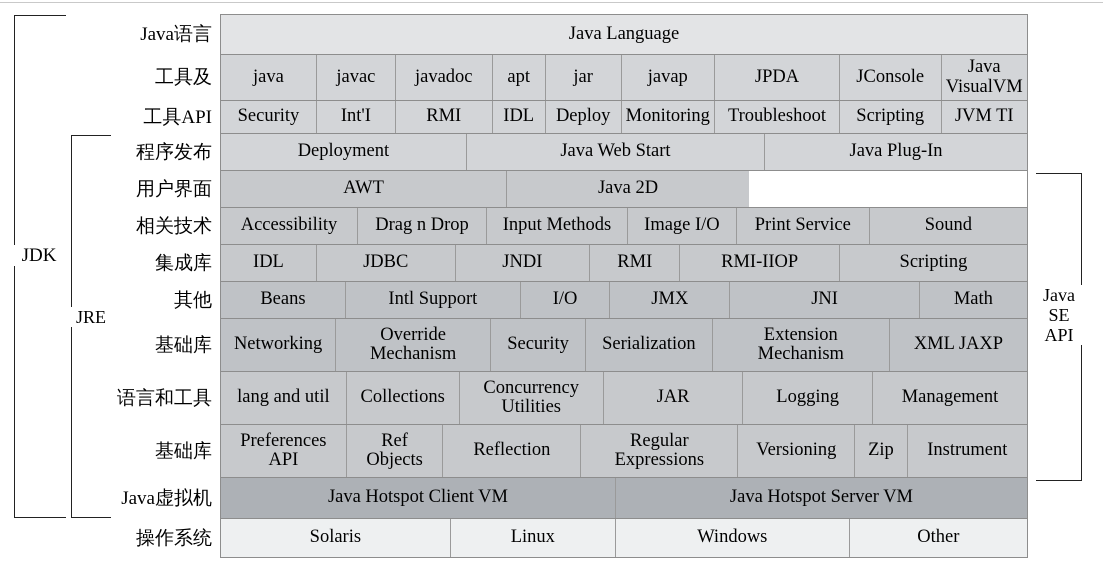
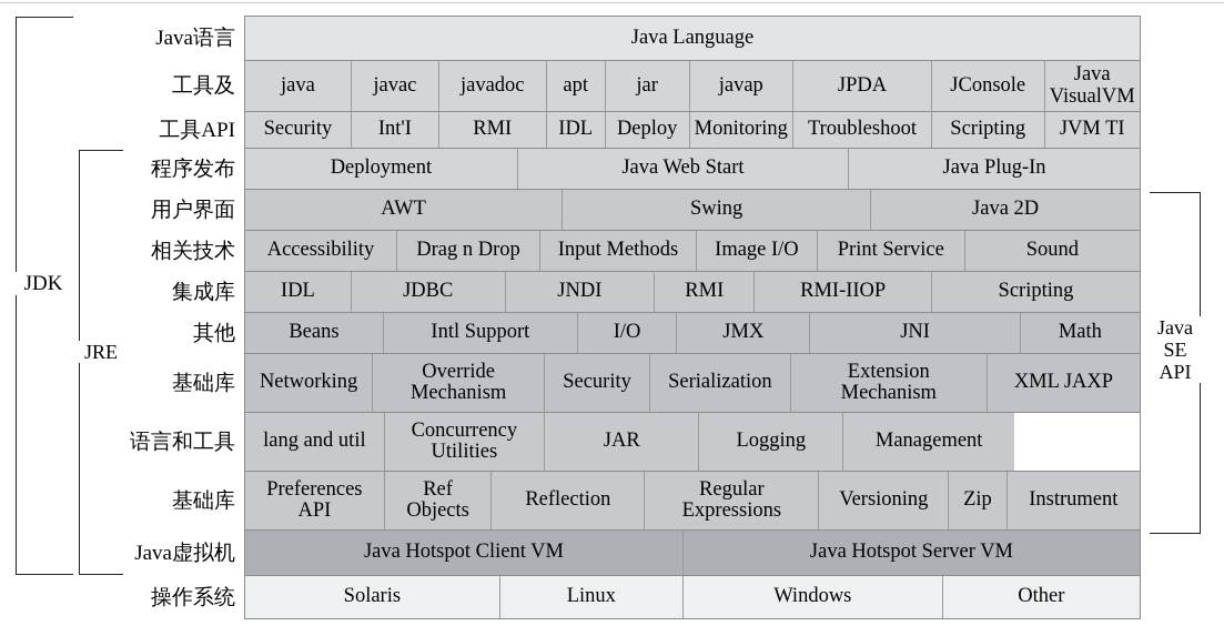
  JDK
  JRE
  Java
  SE
  API
  Java语言
  工具及
  工具API
  程序发布
  用户界面
  相关技术
  集成库
  其他
  基础库
  语言和工具
  基础库
  Java虚拟机
  操作系统
  Java Language
  java
  javac
  javadoc
  apt
  jar
  javap
  JPDA
  JConsole
  Java
  VisualVM
  Security
  Int'I
  RMI
  IDL
  Deploy
  Monitoring
  Troubleshoot
  Scripting
  JVM TI
  Deployment
  Java Web Start
  Java Plug-In
  AWT
+ Swing
  Java 2D
  Accessibility
  Drag n Drop
  Input Methods
  Image I/O
  Print Service
  Sound
  IDL
  JDBC
  JNDI
  RMI
  RMI-IIOP
  Scripting
  Beans
  Intl Support
  I/O
  JMX
  JNI
  Math
  Networking
  Override
  Mechanism
  Security
  Serialization
  Extension
  Mechanism
  XML JAXP
  lang and util
- Collections
  Concurrency
  Utilities
  JAR
  Logging
  Management
  Preferences
  API
  Ref
  Objects
  Reflection
  Regular
  Expressions
  Versioning
  Zip
  Instrument
  Java Hotspot Client VM
  Java Hotspot Server VM
  Solaris
  Linux
  Windows
  Other
